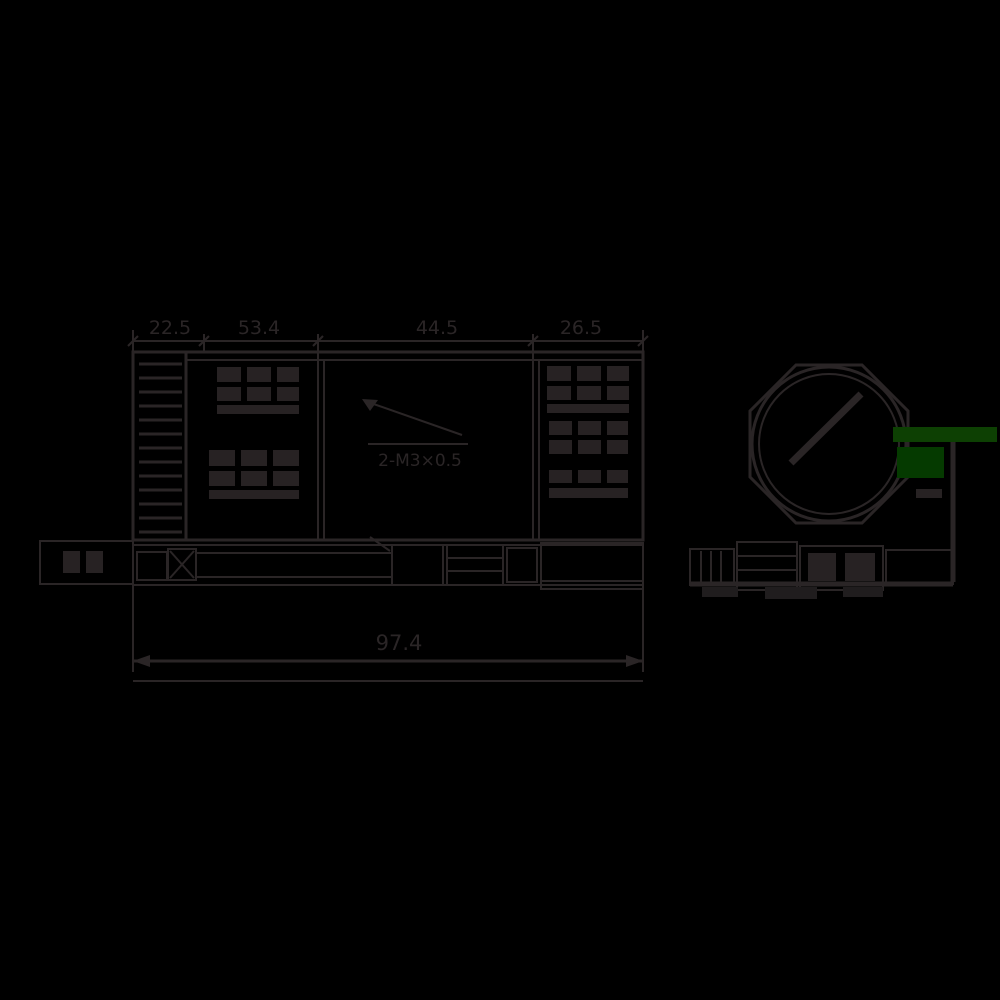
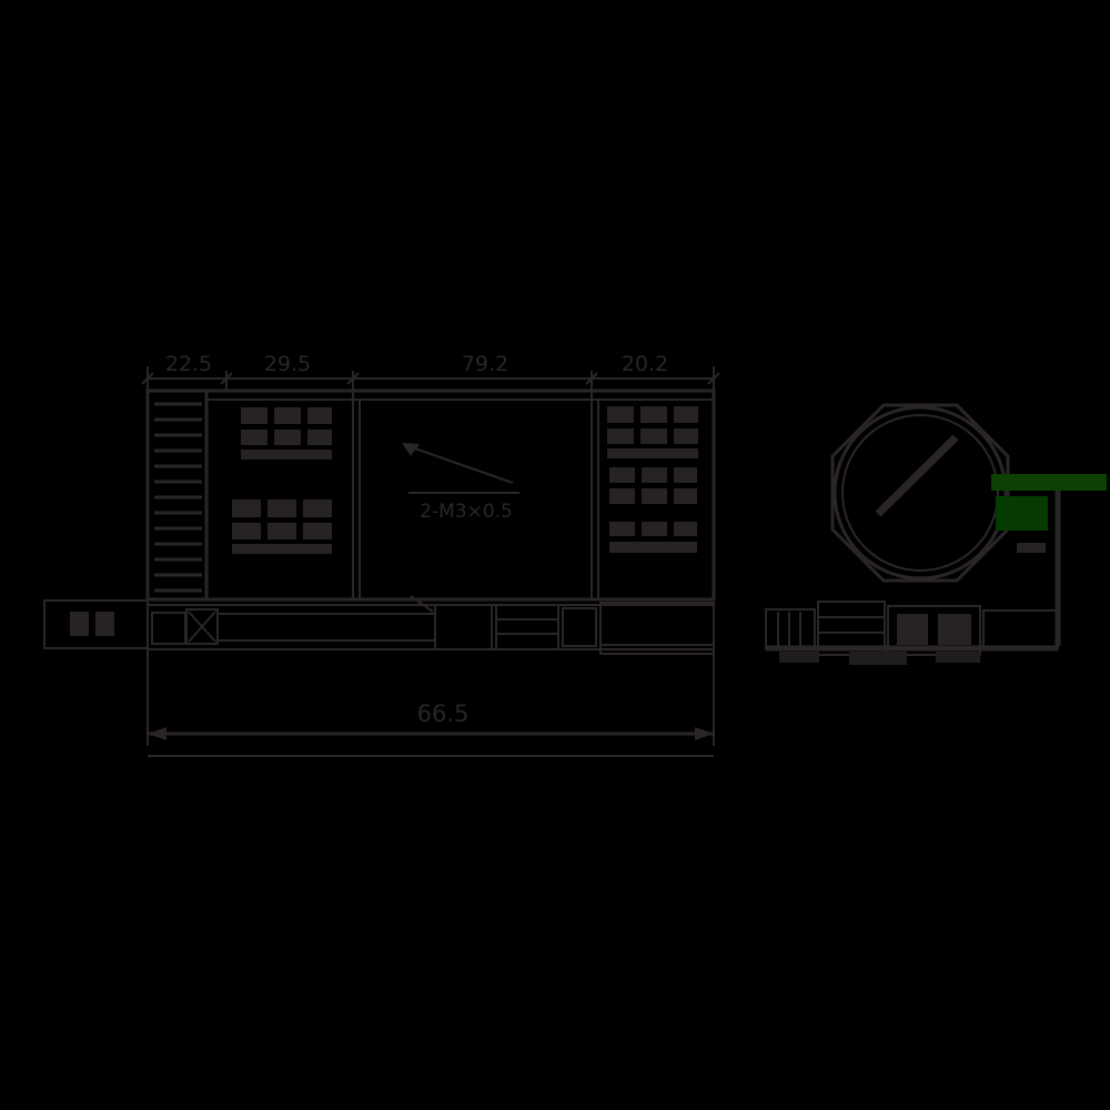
  22.5
- 53.4
+ 29.5
- 44.5
+ 79.2
- 26.5
+ 20.2
  2-M3×0.5
- 97.4
+ 66.5
